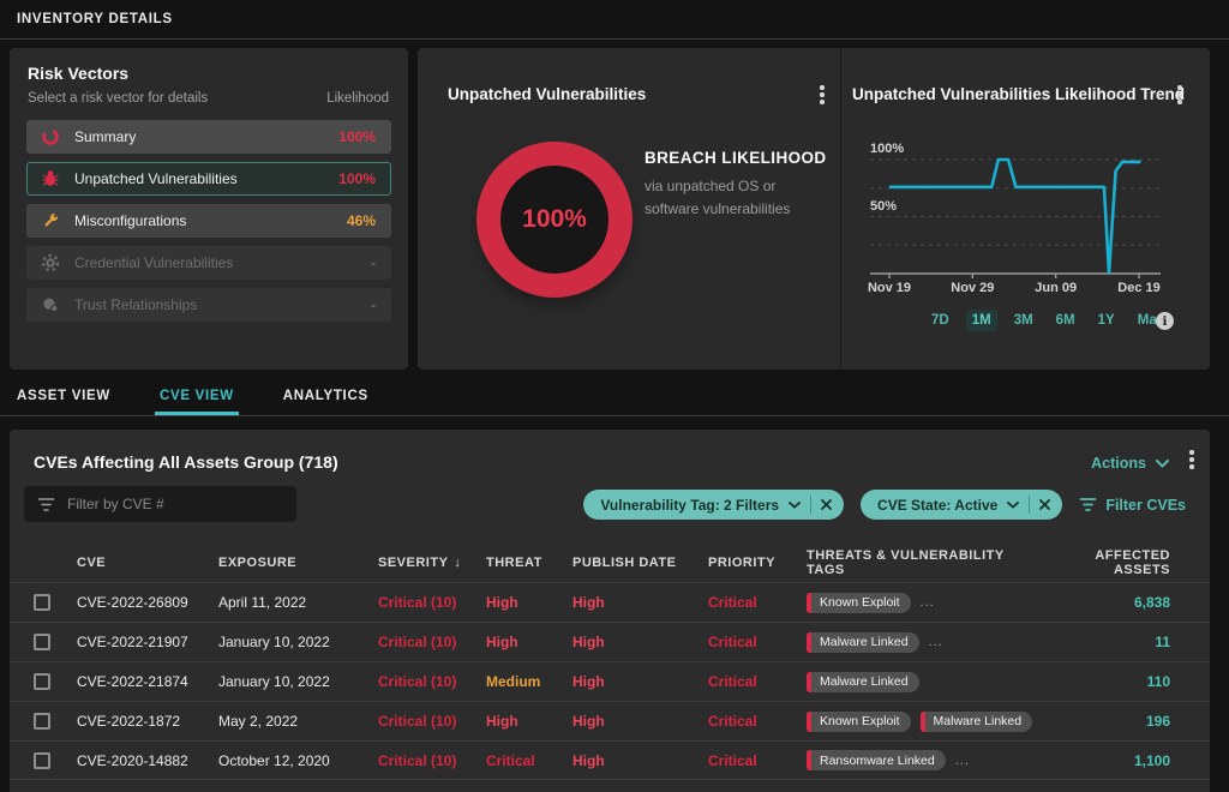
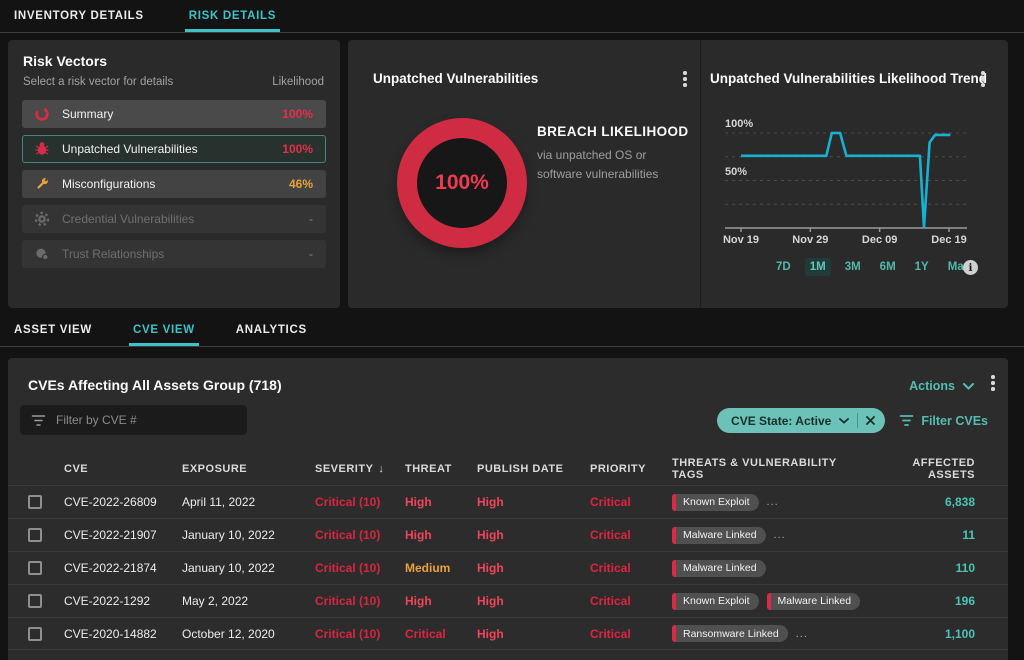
  INVENTORY DETAILS
+ RISK DETAILS
  Risk Vectors
  Select a risk vector for details
  Likelihood
  Summary
  100%
  Unpatched Vulnerabilities
  100%
  Misconfigurations
  46%
  Credential Vulnerabilities
  -
  Trust Relationships
  -
  Unpatched Vulnerabilities
  100%
  BREACH LIKELIHOOD
  via unpatched OS or software vulnerabilities
  Unpatched Vulnerabilities Likelihood Tren
  50%
  100%
  Nov 19
  Nov 29
- Jun 09
+ Dec 09
  Dec 19
  7D
  1M
  3M
  6M
  1Y
  i
  ASSET VIEW
  CVE VIEW
  ANALYTICS
  CVEs Affecting All Assets Group (718)
  Actions
  Filter by CVE #
- Vulnerability Tag: 2 Filters
  CVE State: Active
  Filter CVEs
  CVE
  EXPOSURE
  SEVERITY
  ↓
  THREAT
  PUBLISH DATE
  PRIORITY
  THREATS & VULNERABILITY TAGS
  AFFECTED ASSETS
  CVE-2022-26809
  April 11, 2022
  Critical (10)
  High
  High
  Critical
  Known Exploit
  ...
  6,838
  CVE-2022-21907
  January 10, 2022
  Critical (10)
  High
  High
  Critical
  Malware Linked
  ...
  11
  CVE-2022-21874
  January 10, 2022
  Critical (10)
  Medium
  High
  Critical
  Malware Linked
  110
- CVE-2022-1872
+ CVE-2022-1292
  May 2, 2022
  Critical (10)
  High
  High
  Critical
  Known Exploit
  Malware Linked
  196
  CVE-2020-14882
  October 12, 2020
  Critical (10)
  Critical
  High
  Critical
  Ransomware Linked
  ...
  1,100
